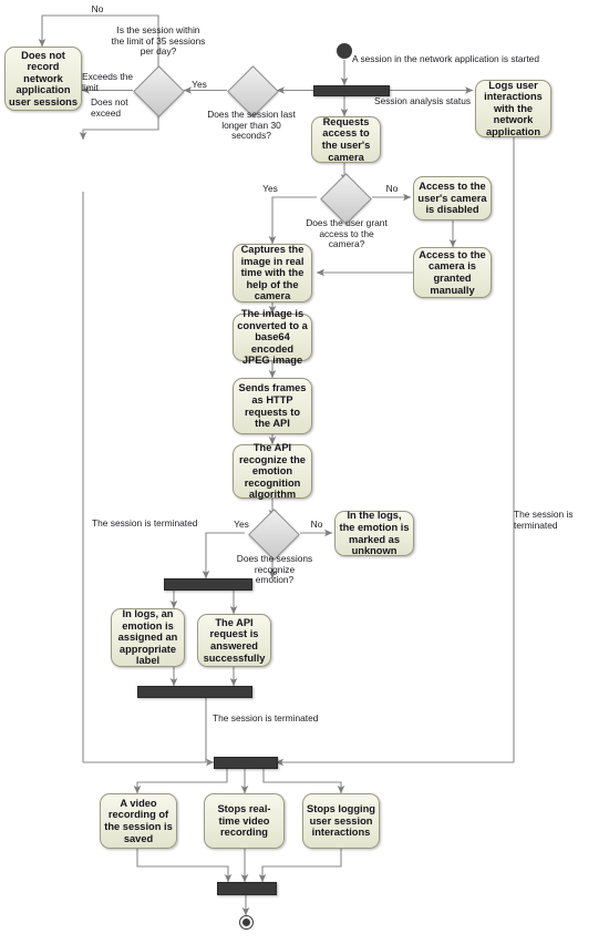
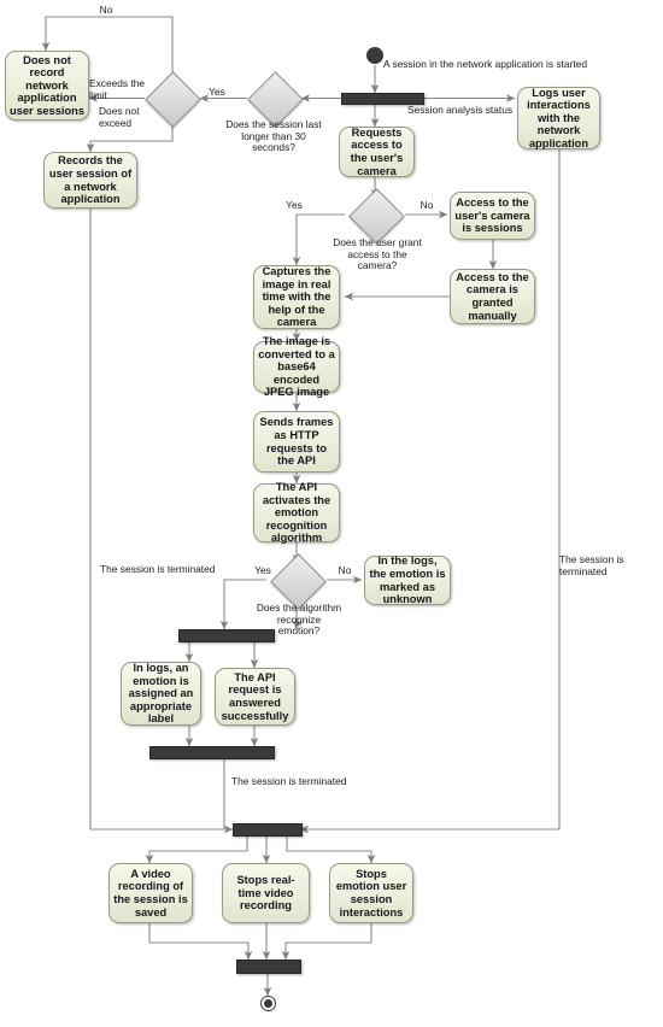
- Is the session within the limit of 35 sessions per day?
  Does the session last longer than 30 seconds?
  Does the user grant access to the camera?
- Does the sessions recognize emotion?
+ Does the algorithm recognize emotion?
  Does not record network application user sessions
+ Records the user session of a network application
  Requests access to the user's camera
  Logs user interactions with the network application
- Access to the user's camera is disabled
+ Access to the user's camera is sessions
  Access to the camera is granted manually
  Captures the image in real time with the help of the camera
  The image is converted to a base64 encoded JPEG image
  Sends frames as HTTP requests to the API
- The API recognize the emotion recognition algorithm
+ The API activates the emotion recognition algorithm
  In the logs, the emotion is marked as unknown
  In logs, an emotion is assigned an appropriate label
  The API request is answered successfully
  A video recording of the session is saved
  Stops real-time video recording
- Stops logging user session interactions
+ Stops emotion user session interactions
  No
  Yes
  Exceeds the limit
  Does not exceed
  A session in the network application is started
  Session analysis status
  Yes
  No
  Yes
  No
  The session is terminated
  The session is terminated
  The session is terminated
